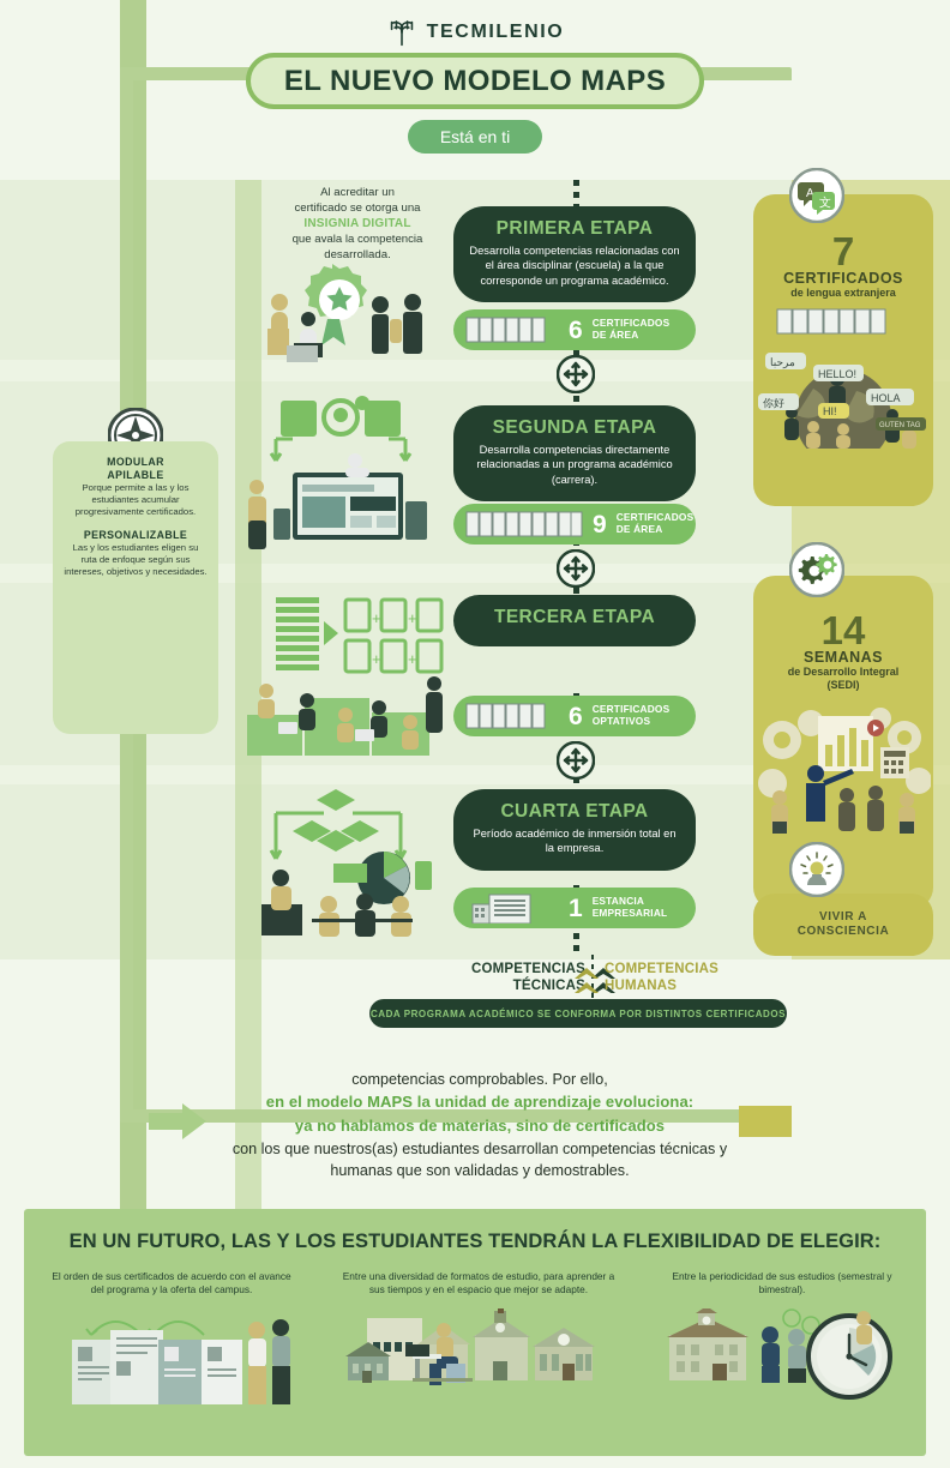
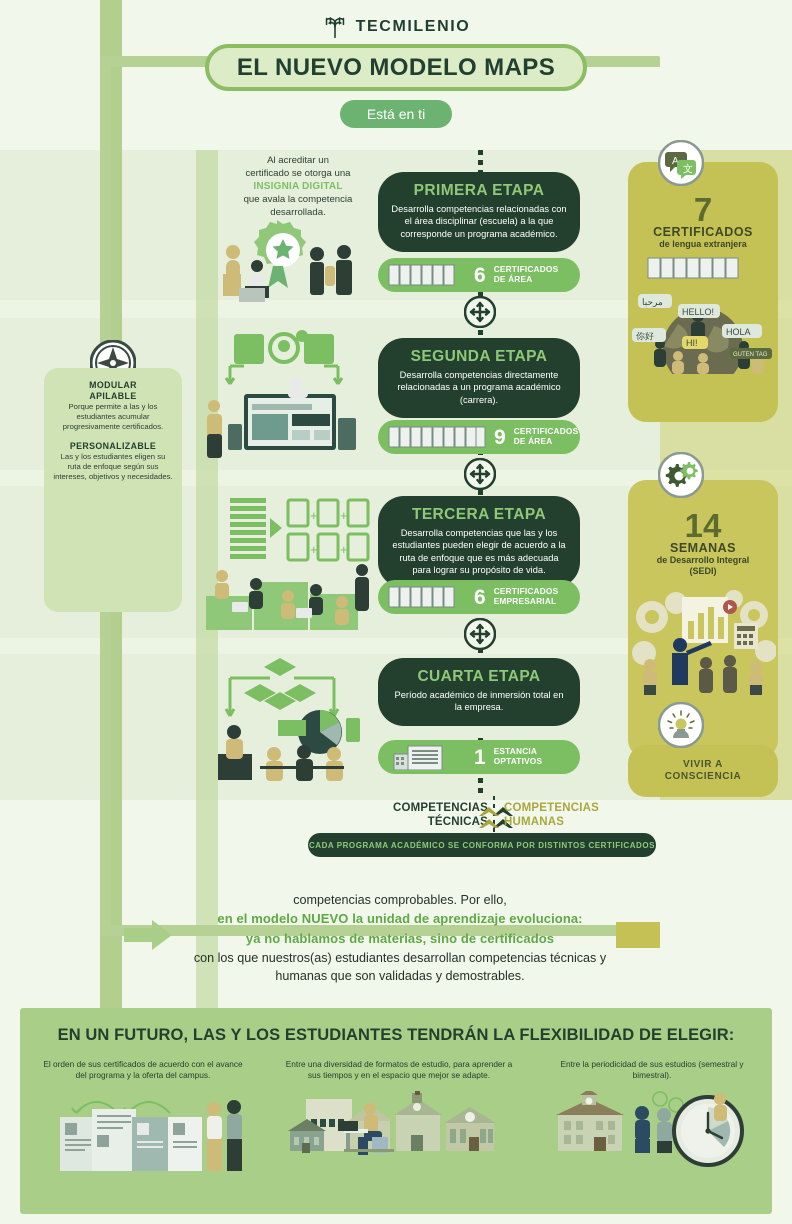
  TECMILENIO
  EL NUEVO MODELO MAPS
  Está en ti
  Al acreditar un
  certificado se otorga una
  INSIGNIA DIGITAL
  que avala la competencia
  desarrollada.
  MODULAR
  APILABLE
  Porque permite a las y los estudiantes acumular progresivamente certificados.
  PERSONALIZABLE
  Las y los estudiantes eligen su ruta de enfoque según sus intereses, objetivos y necesidades.
  +
  +
  +
  +
  PRIMERA ETAPA
  Desarrolla competencias relacionadas con el área disciplinar (escuela) a la que corresponde un programa académico.
  6
  CERTIFICADOS
  DE ÁREA
  SEGUNDA ETAPA
  Desarrolla competencias directamente relacionadas a un programa académico (carrera).
  9
  CERTIFICADOS
  DE ÁREA
  TERCERA ETAPA
+ Desarrolla competencias que las y los estudiantes pueden elegir de acuerdo a la ruta de enfoque que es más adecuada para lograr su propósito de vida.
  6
  CERTIFICADOS
- OPTATIVOS
+ EMPRESARIAL
  CUARTA ETAPA
  Período académico de inmersión total en la empresa.
  1
  ESTANCIA
- EMPRESARIAL
+ OPTATIVOS
  7
  CERTIFICADOS
  de lengua extranjera
  مرحبا
  HELLO!
  你好
  HOLA
  HI!
  A
  文
  14
  SEMANAS
  de Desarrollo Integral
  (SEDI)
  VIVIR A
  CONSCIENCIA
  COMPETENCIAS
  TÉCNICAS
  COMPETENCIAS
  HUMANAS
  CADA PROGRAMA ACADÉMICO SE CONFORMA POR DISTINTOS CERTIFICADOS
  competencias comprobables. Por ello,
- en el modelo MAPS la unidad de aprendizaje evoluciona:
+ en el modelo NUEVO la unidad de aprendizaje evoluciona:
  ya no hablamos de materias, sino de certificados
  con los que nuestros(as) estudiantes desarrollan competencias técnicas y
  humanas que son validadas y demostrables.
  EN UN FUTURO, LAS Y LOS ESTUDIANTES TENDRÁN LA FLEXIBILIDAD DE ELEGIR:
  El orden de sus certificados de acuerdo con el avance del programa y la oferta del campus.
  Entre una diversidad de formatos de estudio, para aprender a sus tiempos y en el espacio que mejor se adapte.
  Entre la periodicidad de sus estudios (semestral y bimestral).
